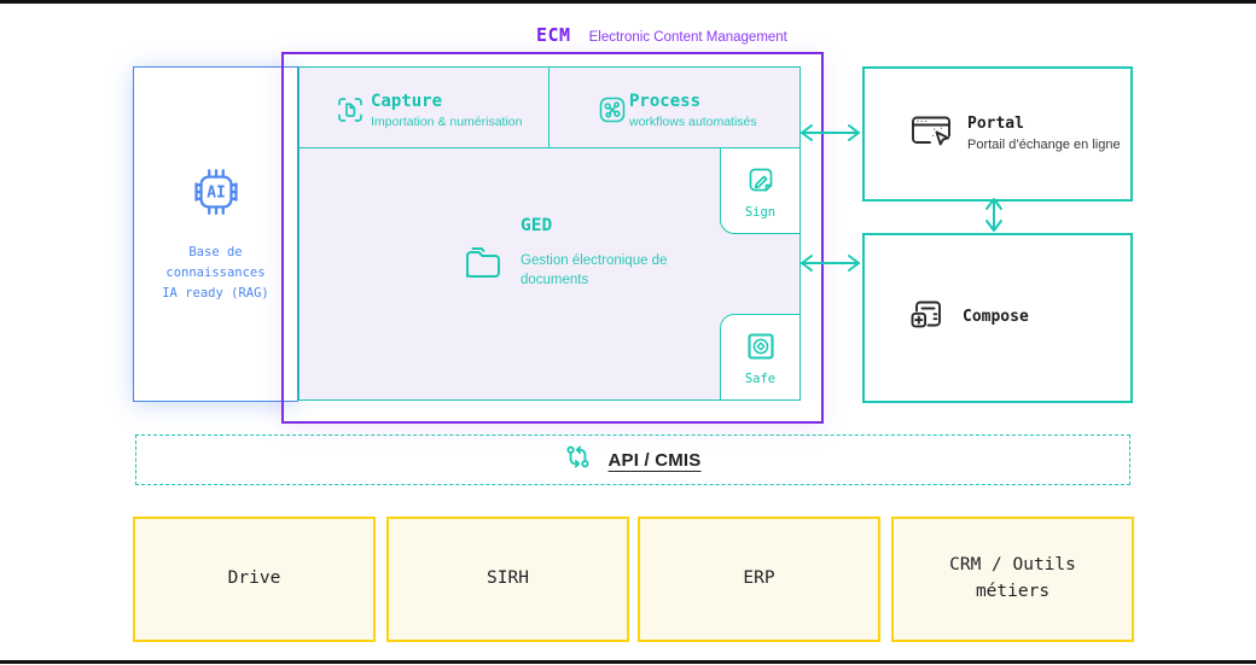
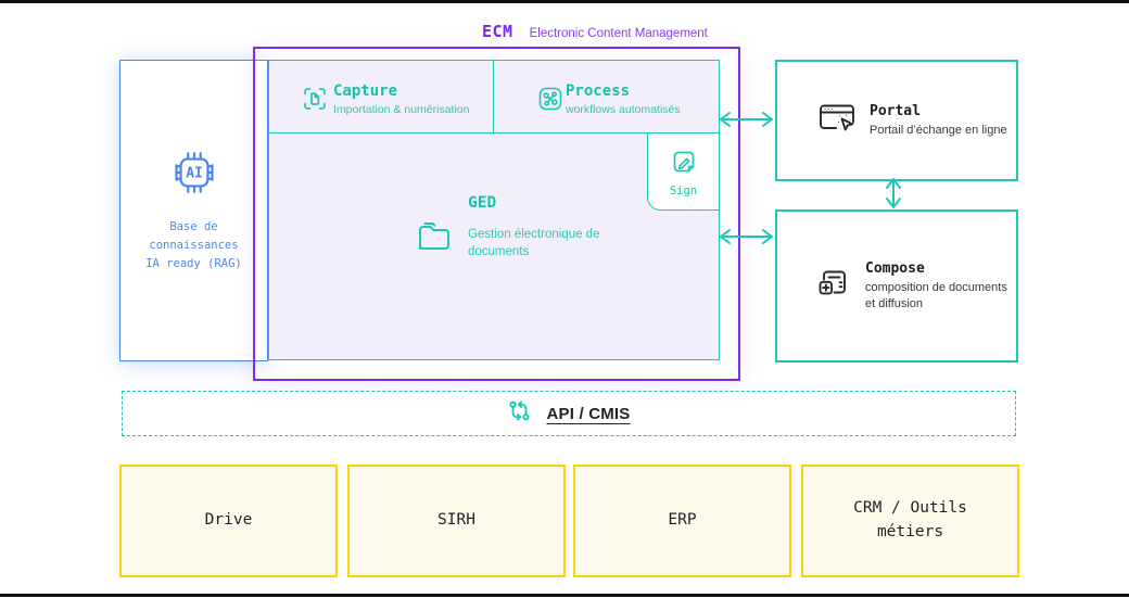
  ECM
  Electronic Content Management
  AI
  Base de
  connaissances
  IA ready (RAG)
  Capture
  Importation & numérisation
  Process
  workflows automatisés
  GED
  Gestion électronique de documents
  Sign
- Safe
  Portal
  Portail d’échange en ligne
  Compose
+ composition de documents et diffusion
  API / CMIS
  Drive
  SIRH
  ERP
  CRM / Outils métiers
